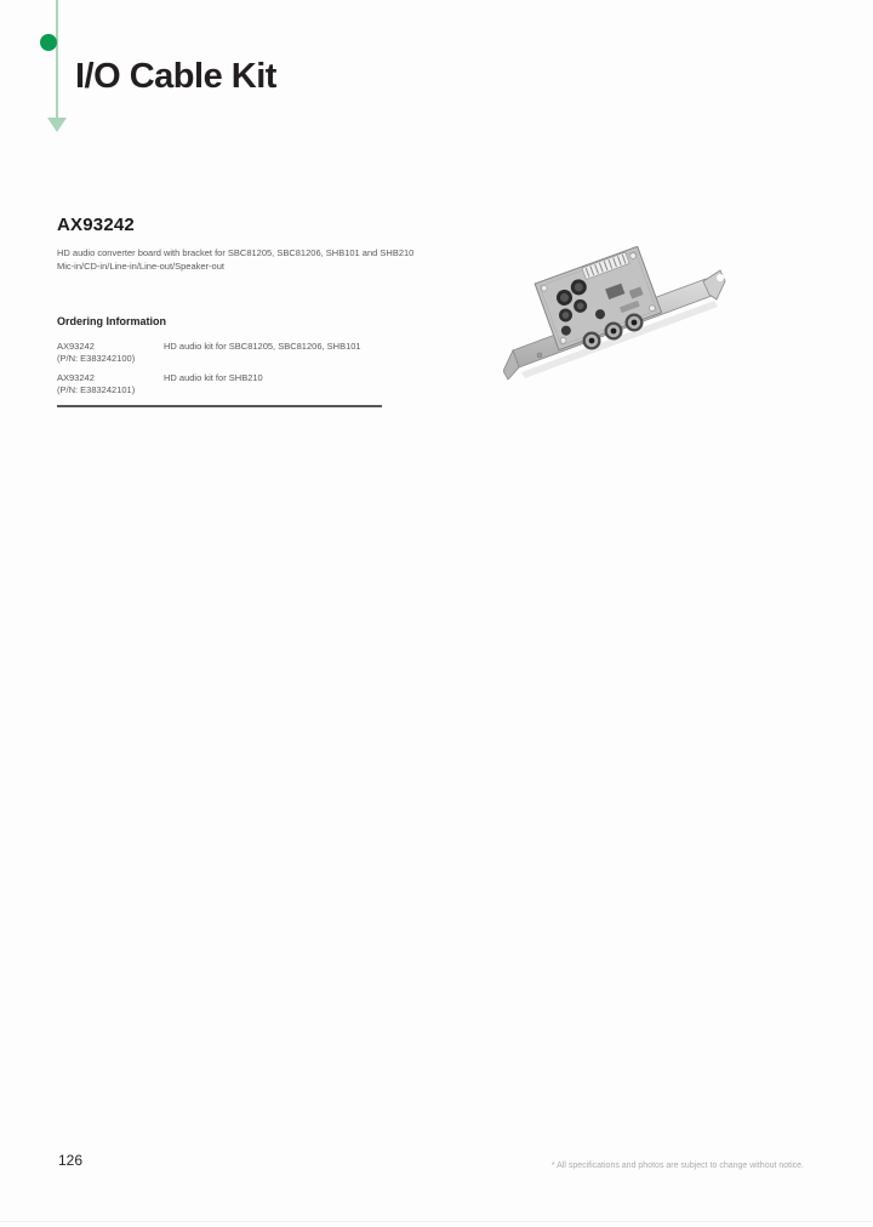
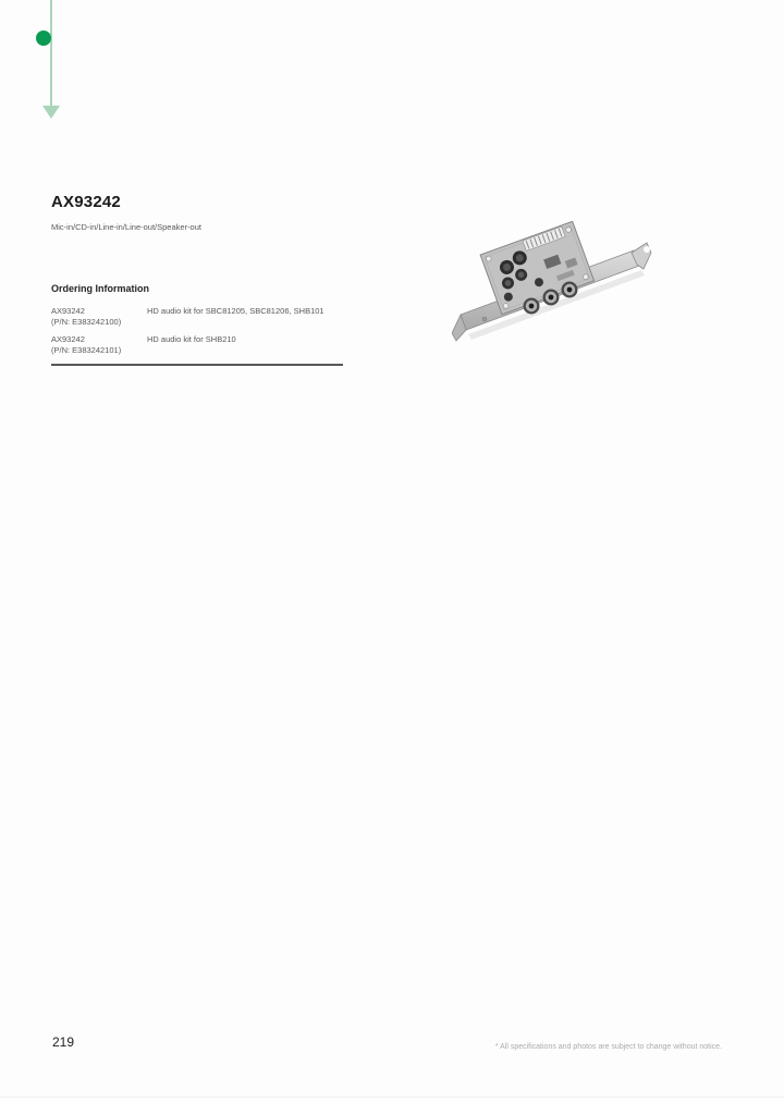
- I/O Cable Kit
  AX93242
- HD audio converter board with bracket for SBC81205, SBC81206, SHB101 and SHB210
  Mic-in/CD-in/Line-in/Line-out/Speaker-out
  Ordering Information
  AX93242
  (P/N: E383242100)
  HD audio kit for SBC81205, SBC81206, SHB101
  AX93242
  (P/N: E383242101)
  HD audio kit for SHB210
- 126
+ 219
